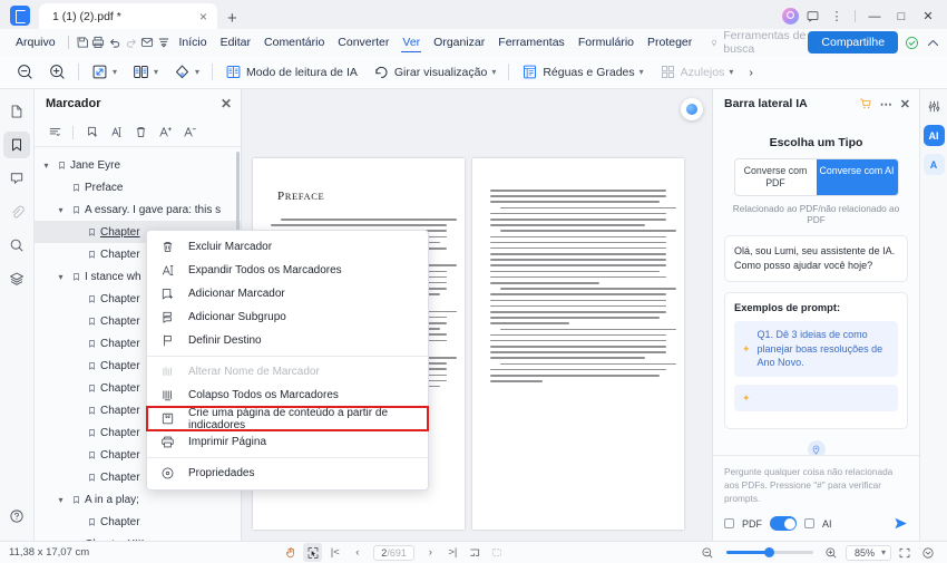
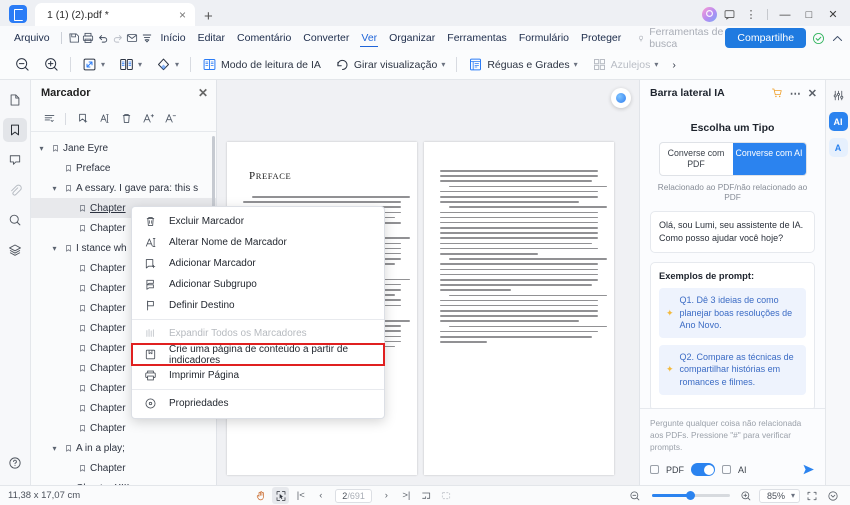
  1 (1) (2).pdf *
  ×
  +
  ⋮
  —
  □
  ✕
  Arquivo
  Início
  Editar
  Comentário
  Converter
  Ver
  Organizar
  Ferramentas
  Formulário
  Proteger
  Ferramentas de busca
  Compartilhe
  ▾
  ▾
  ▾
  Modo de leitura de IA
  Girar visualização
  ▾
  Réguas e Grades
  ▾
  Azulejos
  ▾
  ›
  Marcador
  ✕
  ▾
  Jane Eyre
  Preface
  ▾
  A essary. I gave para: this s
  Chapter
  Chapter
  ▾
  I stance wh
  Chapter
  Chapter
  Chapter
  Chapter
  Chapter
  Chapter
  Chapter
  Chapter
  Chapter
  ▾
  A in a play;
  Chapter
  PREFACE
  Excluir Marcador
- Expandir Todos os Marcadores
+ Alterar Nome de Marcador
  Adicionar Marcador
  Adicionar Subgrupo
  Definir Destino
- Alterar Nome de Marcador
+ Expandir Todos os Marcadores
- Colapso Todos os Marcadores
  Crie uma página de conteúdo a partir de indicadores
  Imprimir Página
  Propriedades
  Barra lateral IA
  ⋯
  ✕
  Escolha um Tipo
  Converse com PDF
  Converse com AI
  Relacionado ao PDF/não relacionado ao PDF
  Olá, sou Lumi, seu assistente de IA. Como posso ajudar você hoje?
  Exemplos de prompt:
  ✦
  Q1. Dê 3 ideias de como planejar boas resoluções de Ano Novo.
  ✦
+ Q2. Compare as técnicas de compartilhar histórias em romances e filmes.
  Pergunte qualquer coisa não relacionada aos PDFs. Pressione "#" para verificar prompts.
  PDF
  AI
  AI
  A
  11,38 x 17,07 cm
  |<
  ‹
  2/691
  ›
  >|
  85%
  ▾
